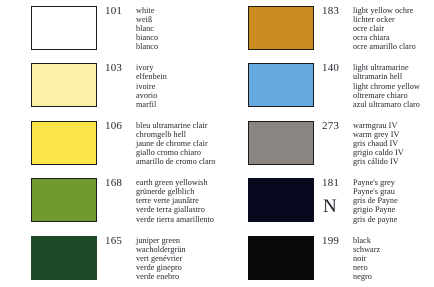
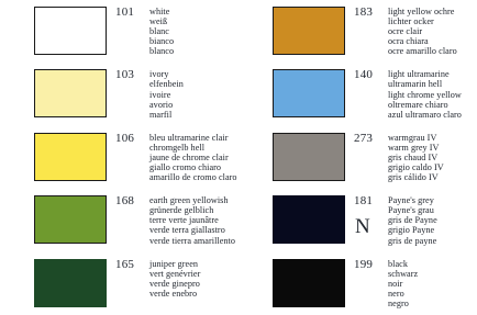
  101
  white
  weiß
  blanc
  bianco
  blanco
  183
  light yellow ochre
  lichter ocker
  ocre clair
  ocra chiara
  ocre amarillo claro
  103
  ivory
  elfenbein
  ivoire
  avorio
  marfil
  140
  light ultramarine
  ultramarin hell
  light chrome yellow
  oltremare chiaro
  azul ultramaro claro
  106
  bleu ultramarine clair
  chromgelb hell
  jaune de chrome clair
  giallo cromo chiaro
  amarillo de cromo claro
  273
  warmgrau IV
  warm grey IV
  gris chaud IV
  grigio caldo IV
  gris cálido IV
  168
  earth green yellowish
  grünerde gelblich
  terre verte jaunâtre
  verde terra giallastro
  verde tierra amarillento
  181
  N
  Payne's grey
  Payne's grau
  gris de Payne
  grigio Payne
  gris de payne
  165
  juniper green
- wacholdergrün
  vert genévrier
  verde ginepro
  verde enebro
  199
  black
  schwarz
  noir
  nero
  negro
